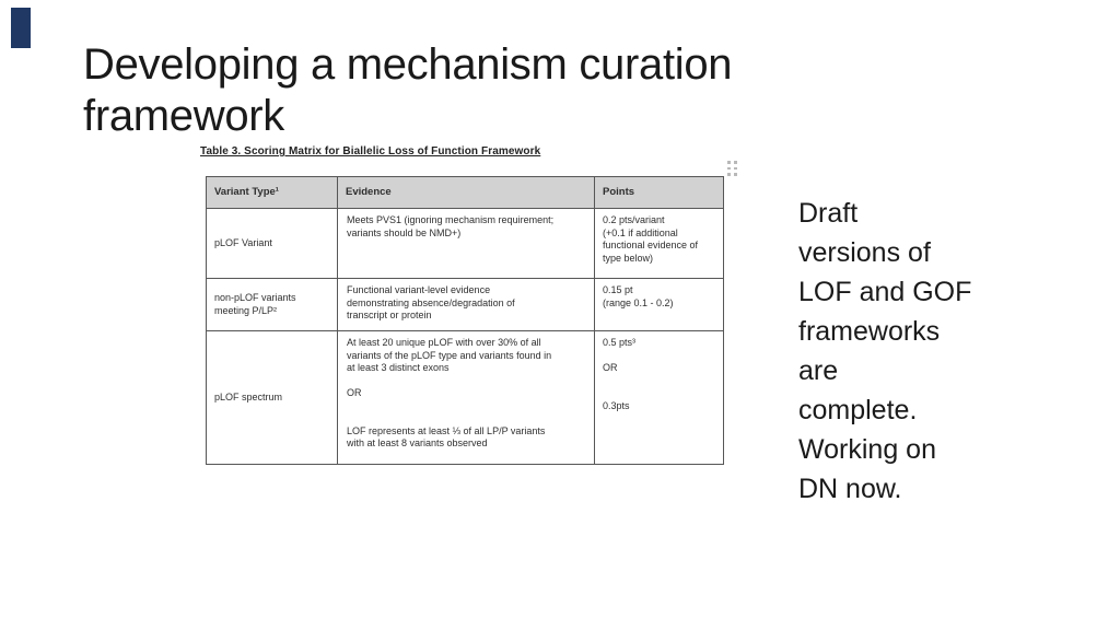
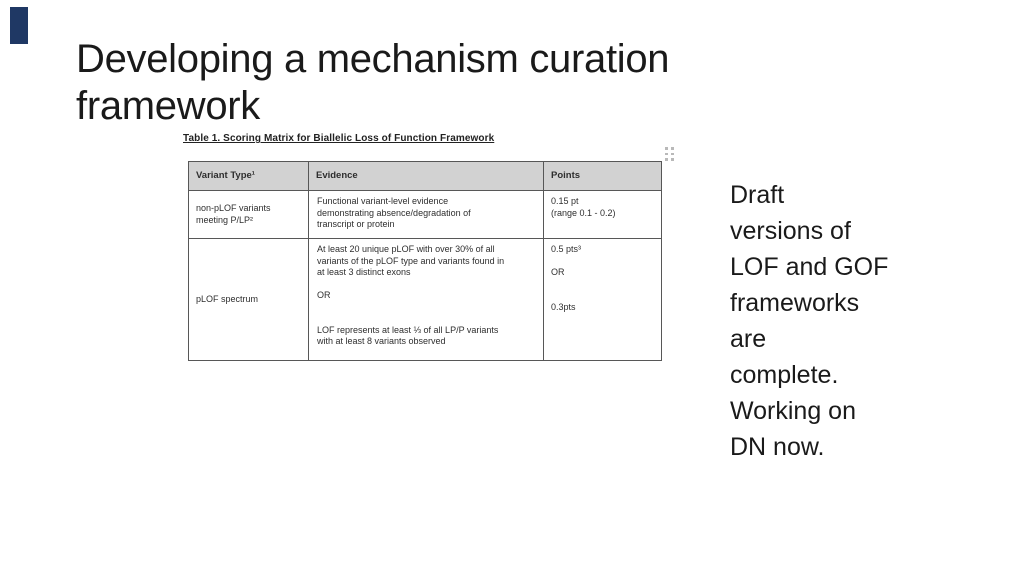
  Developing a mechanism curation
  framework
- Table 3. Scoring Matrix for Biallelic Loss of Function Framework
+ Table 1. Scoring Matrix for Biallelic Loss of Function Framework
  Variant Type¹	Evidence	Points
- pLOF Variant	Meets PVS1 (ignoring mechanism requirement; variants should be NMD+)	0.2 pts/variant (+0.1 if additional functional evidence of type below)
  non-pLOF variants meeting P/LP²	Functional variant-level evidence demonstrating absence/degradation of transcript or protein	0.15 pt (range 0.1 - 0.2)
  pLOF spectrum	At least 20 unique pLOF with over 30% of all variants of the pLOF type and variants found in at least 3 distinct exons OR LOF represents at least ⅓ of all LP/P variants with at least 8 variants observed	0.5 pts³ OR 0.3pts
  Draft
  versions of
  LOF and GOF
  frameworks
  are
  complete.
  Working on
  DN now.
